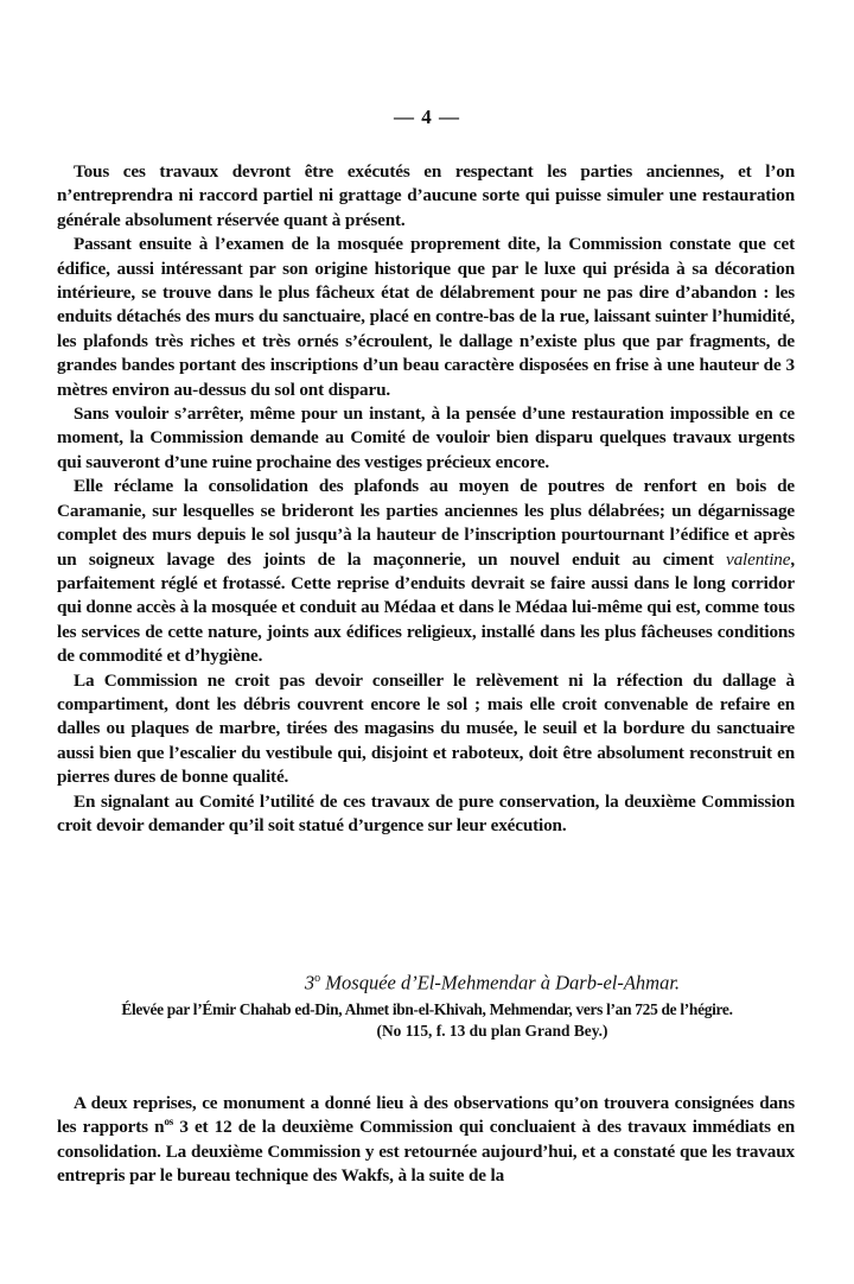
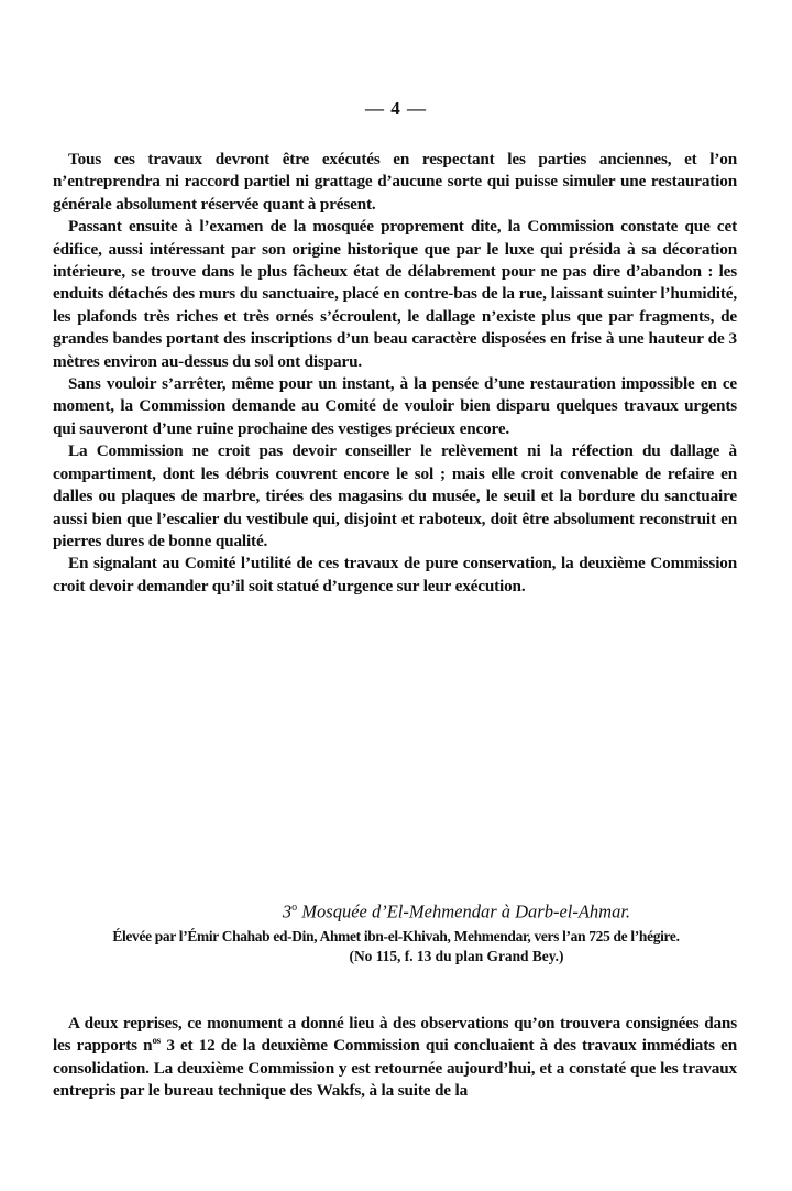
  — 4 —
  Tous ces travaux devront être exécutés en respectant les parties anciennes, et l’on n’entreprendra ni raccord partiel ni grattage d’aucune sorte qui puisse simuler une restauration générale absolument réservée quant à présent.
  Passant ensuite à l’examen de la mosquée proprement dite, la Commission constate que cet édifice, aussi intéressant par son origine historique que par le luxe qui présida à sa décoration intérieure, se trouve dans le plus fâcheux état de délabrement pour ne pas dire d’abandon : les enduits détachés des murs du sanctuaire, placé en contre-bas de la rue, laissant suinter l’humidité, les plafonds très riches et très ornés s’écroulent, le dallage n’existe plus que par fragments, de grandes bandes portant des inscriptions d’un beau caractère disposées en frise à une hauteur de 3 mètres environ au-dessus du sol ont disparu.
  Sans vouloir s’arrêter, même pour un instant, à la pensée d’une restauration impossible en ce moment, la Commission demande au Comité de vouloir bien disparu quelques travaux urgents qui sauveront d’une ruine prochaine des vestiges précieux encore.
- Elle réclame la consolidation des plafonds au moyen de poutres de renfort en bois de Caramanie, sur lesquelles se brideront les parties anciennes les plus délabrées; un dégarnissage complet des murs depuis le sol jusqu’à la hauteur de l’inscription pourtournant l’édifice et après un soigneux lavage des joints de la maçonnerie, un nouvel enduit au ciment valentine, parfaitement réglé et frotassé. Cette reprise d’enduits devrait se faire aussi dans le long corridor qui donne accès à la mosquée et conduit au Médaa et dans le Médaa lui-même qui est, comme tous les services de cette nature, joints aux édifices religieux, installé dans les plus fâcheuses conditions de commodité et d’hygiène.
  La Commission ne croit pas devoir conseiller le relèvement ni la réfection du dallage à compartiment, dont les débris couvrent encore le sol ; mais elle croit convenable de refaire en dalles ou plaques de marbre, tirées des magasins du musée, le seuil et la bordure du sanctuaire aussi bien que l’escalier du vestibule qui, disjoint et raboteux, doit être absolument reconstruit en pierres dures de bonne qualité.
  En signalant au Comité l’utilité de ces travaux de pure conservation, la deuxième Commission croit devoir demander qu’il soit statué d’urgence sur leur exécution.
  3o Mosquée d’El-Mehmendar à Darb-el-Ahmar.
  Élevée par l’Émir Chahab ed-Din, Ahmet ibn-el-Khivah, Mehmendar, vers l’an 725 de l’hégire.
  (No 115, f. 13 du plan Grand Bey.)
  A deux reprises, ce monument a donné lieu à des observations qu’on trouvera consignées dans les rapports nos 3 et 12 de la deuxième Commission qui concluaient à des travaux immédiats en consolidation. La deuxième Commission y est retournée aujourd’hui, et a constaté que les travaux entrepris par le bureau technique des Wakfs, à la suite de la
